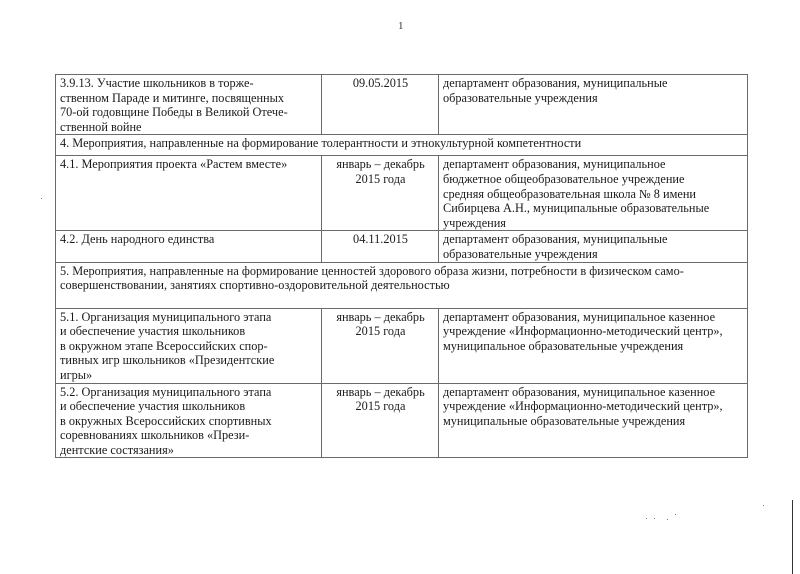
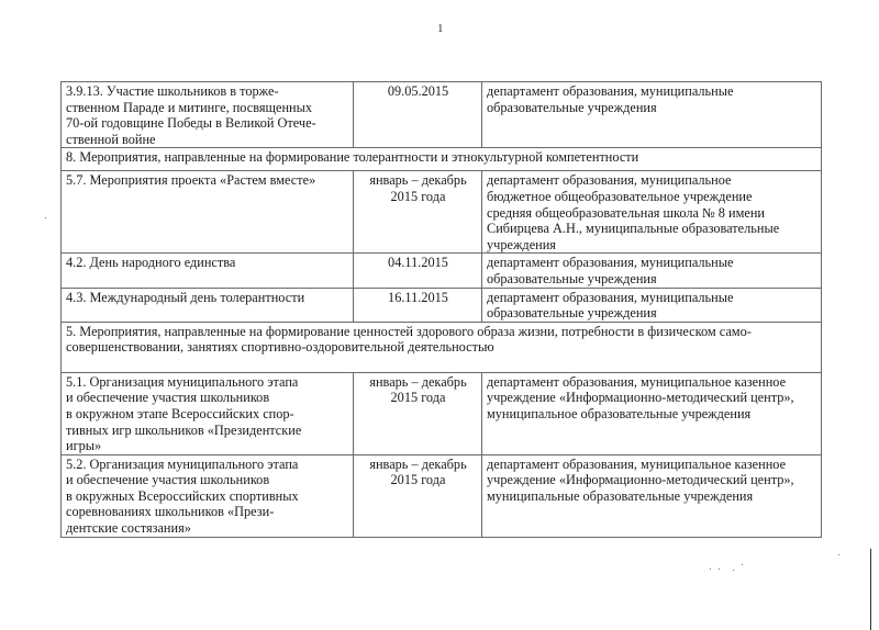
  1
  3.9.13. Участие школьников в торже-ственном Параде и митинге, посвященных70-ой годовщине Победы в Великой Отече-ственной войне	09.05.2015	департамент образования, муниципальныеобразовательные учреждения
- 4. Мероприятия, направленные на формирование толерантности и этнокультурной компетентности
+ 8. Мероприятия, направленные на формирование толерантности и этнокультурной компетентности
- 4.1. Мероприятия проекта «Растем вместе»	январь – декабрь2015 года	департамент образования, муниципальноебюджетное общеобразовательное учреждениесредняя общеобразовательная школа № 8 имениСибирцева А.Н., муниципальные образовательныеучреждения
+ 5.7. Мероприятия проекта «Растем вместе»	январь – декабрь2015 года	департамент образования, муниципальноебюджетное общеобразовательное учреждениесредняя общеобразовательная школа № 8 имениСибирцева А.Н., муниципальные образовательныеучреждения
  4.2. День народного единства	04.11.2015	департамент образования, муниципальныеобразовательные учреждения
+ 4.3. Международный день толерантности	16.11.2015	департамент образования, муниципальныеобразовательные учреждения
  5. Мероприятия, направленные на формирование ценностей здорового образа жизни, потребности в физическом само-совершенствовании, занятиях спортивно-оздоровительной деятельностью
  5.1. Организация муниципального этапаи обеспечение участия школьниковв окружном этапе Всероссийских спор-тивных игр школьников «Президентскиеигры»	январь – декабрь2015 года	департамент образования, муниципальное казенноеучреждение «Информационно-методический центр»,муниципальное образовательные учреждения
  5.2. Организация муниципального этапаи обеспечение участия школьниковв окружных Всероссийских спортивныхсоревнованиях школьников «Прези-дентские состязания»	январь – декабрь2015 года	департамент образования, муниципальное казенноеучреждение «Информационно-методический центр»,муниципальные образовательные учреждения
